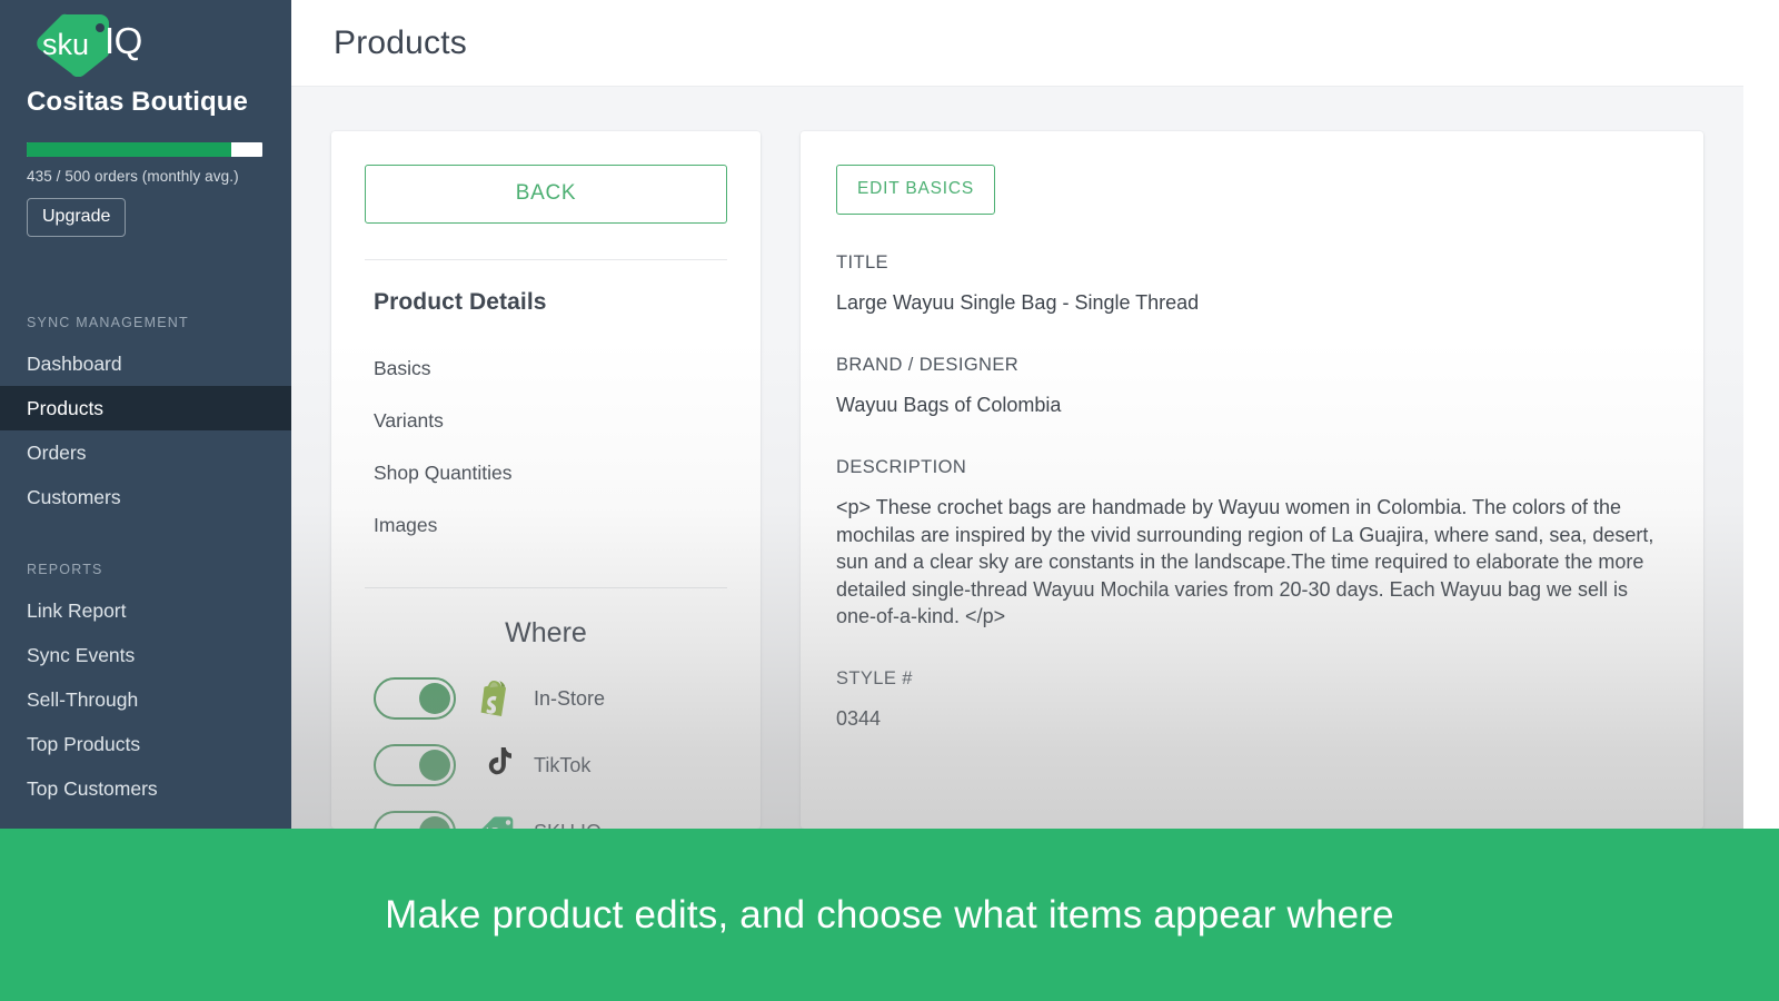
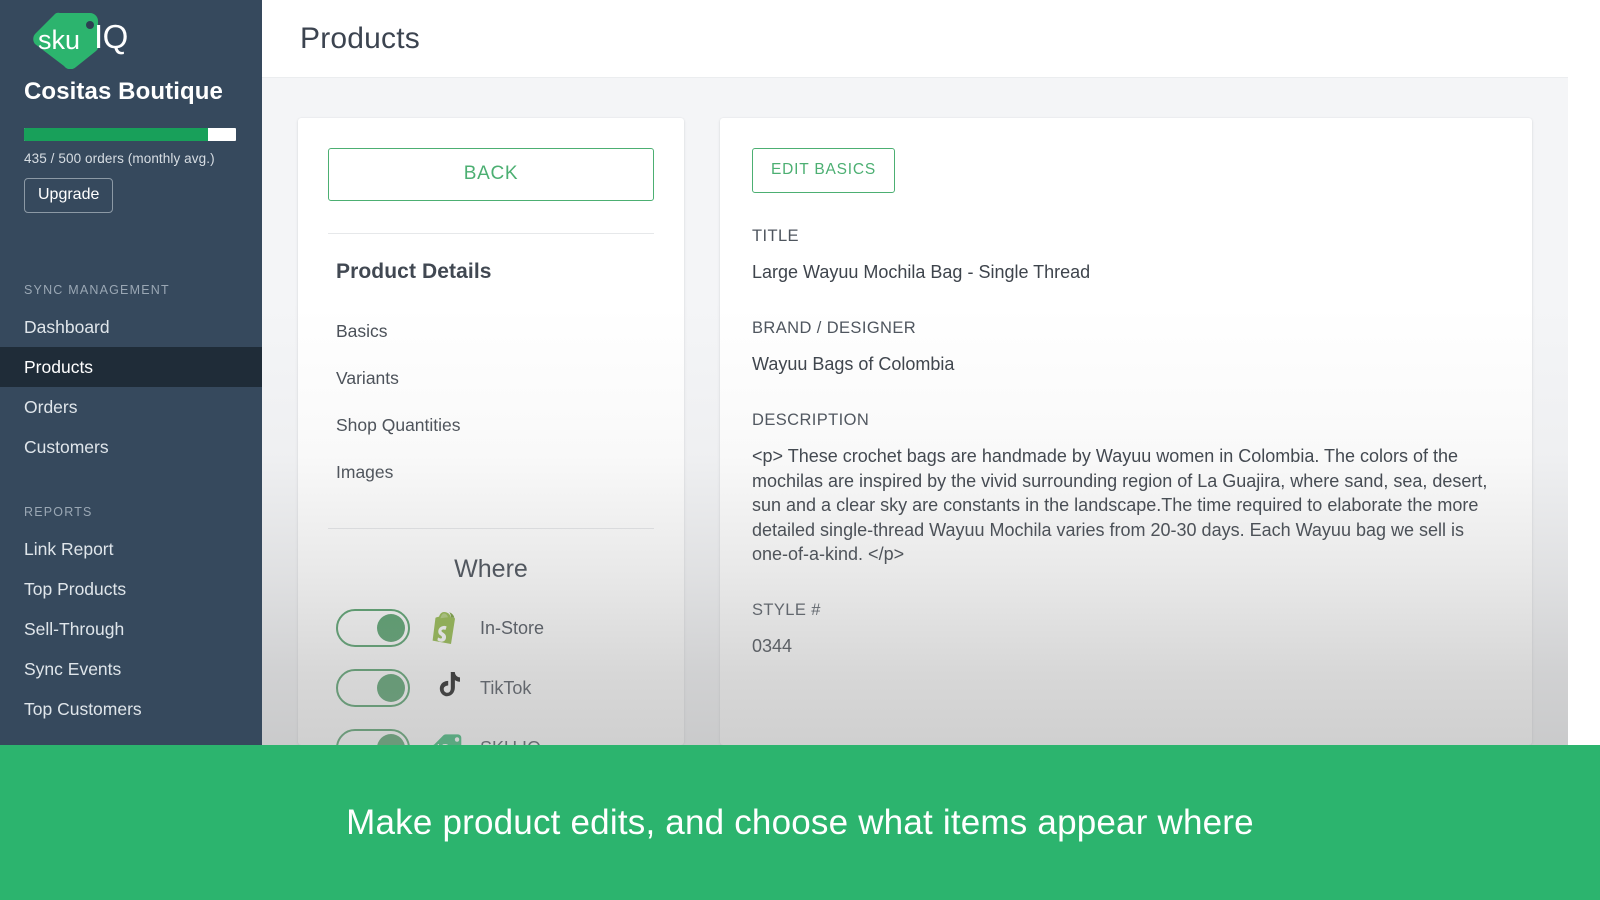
  sku
  IQ
  Cositas Boutique
  435 / 500 orders (monthly avg.)
  Upgrade
  SYNC MANAGEMENT
  Dashboard
  Products
  Orders
  Customers
  REPORTS
  Link Report
- Sync Events
+ Top Products
  Sell-Through
- Top Products
+ Sync Events
  Top Customers
  Products
  BACK
  Product Details
  EDIT BASICS
  TITLE
- Large Wayuu Single Bag - Single Thread
+ Large Wayuu Mochila Bag - Single Thread
  Make product edits, and choose what items appear where
